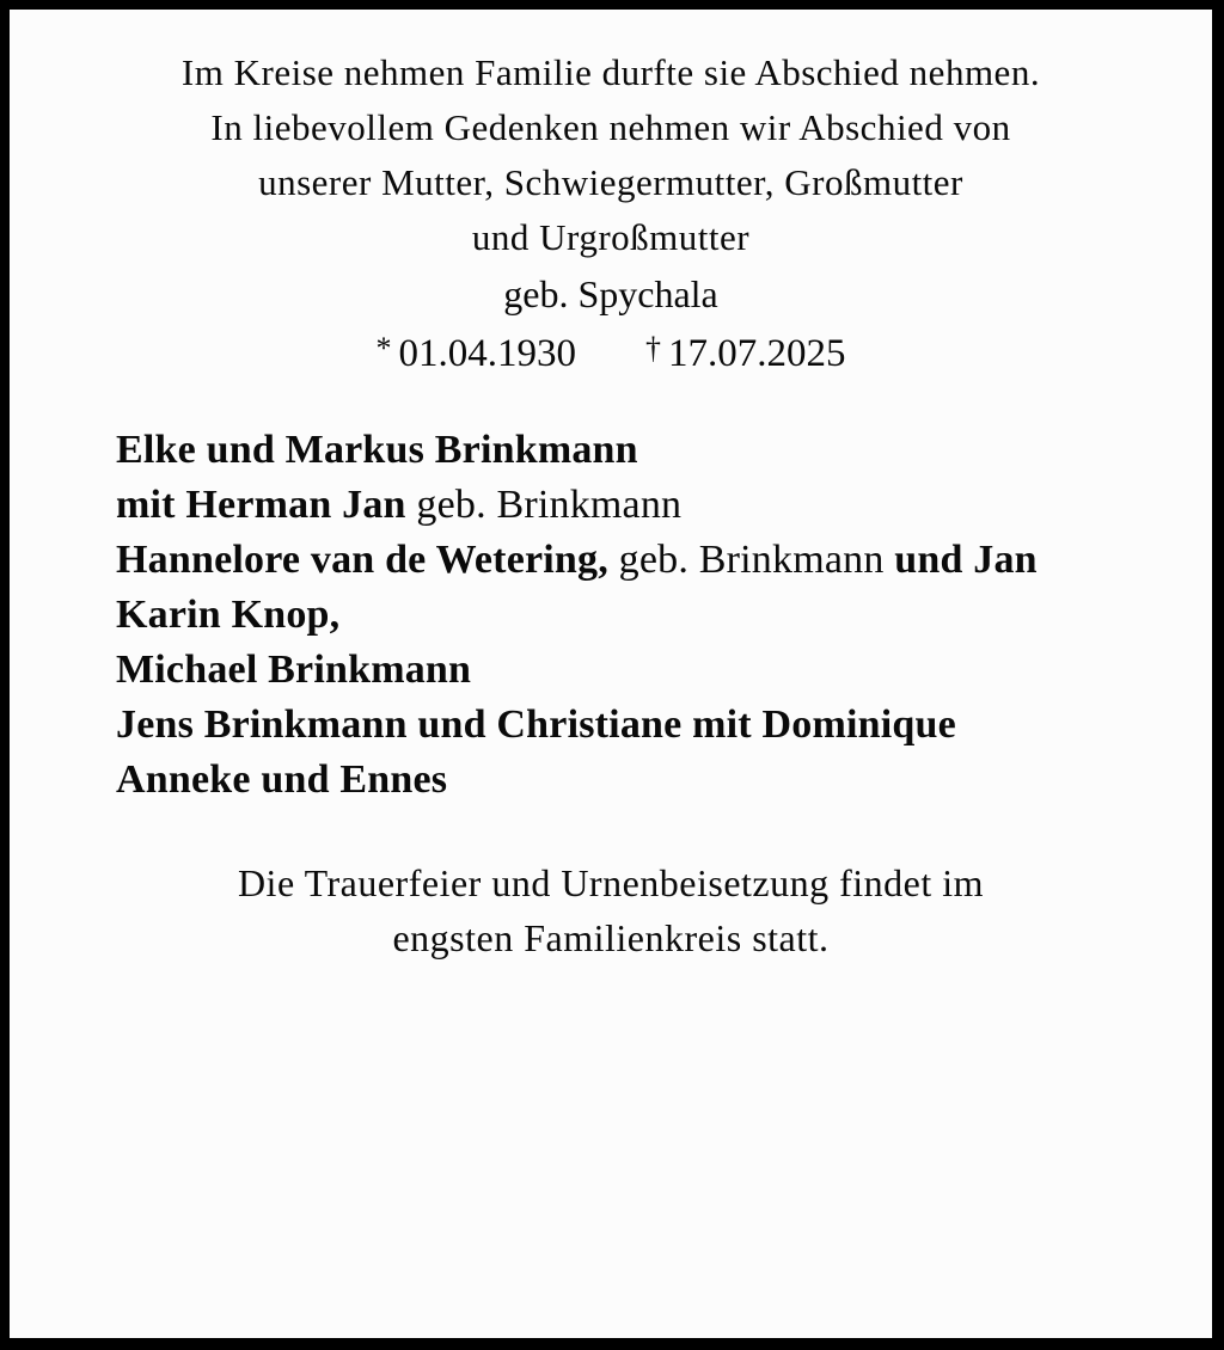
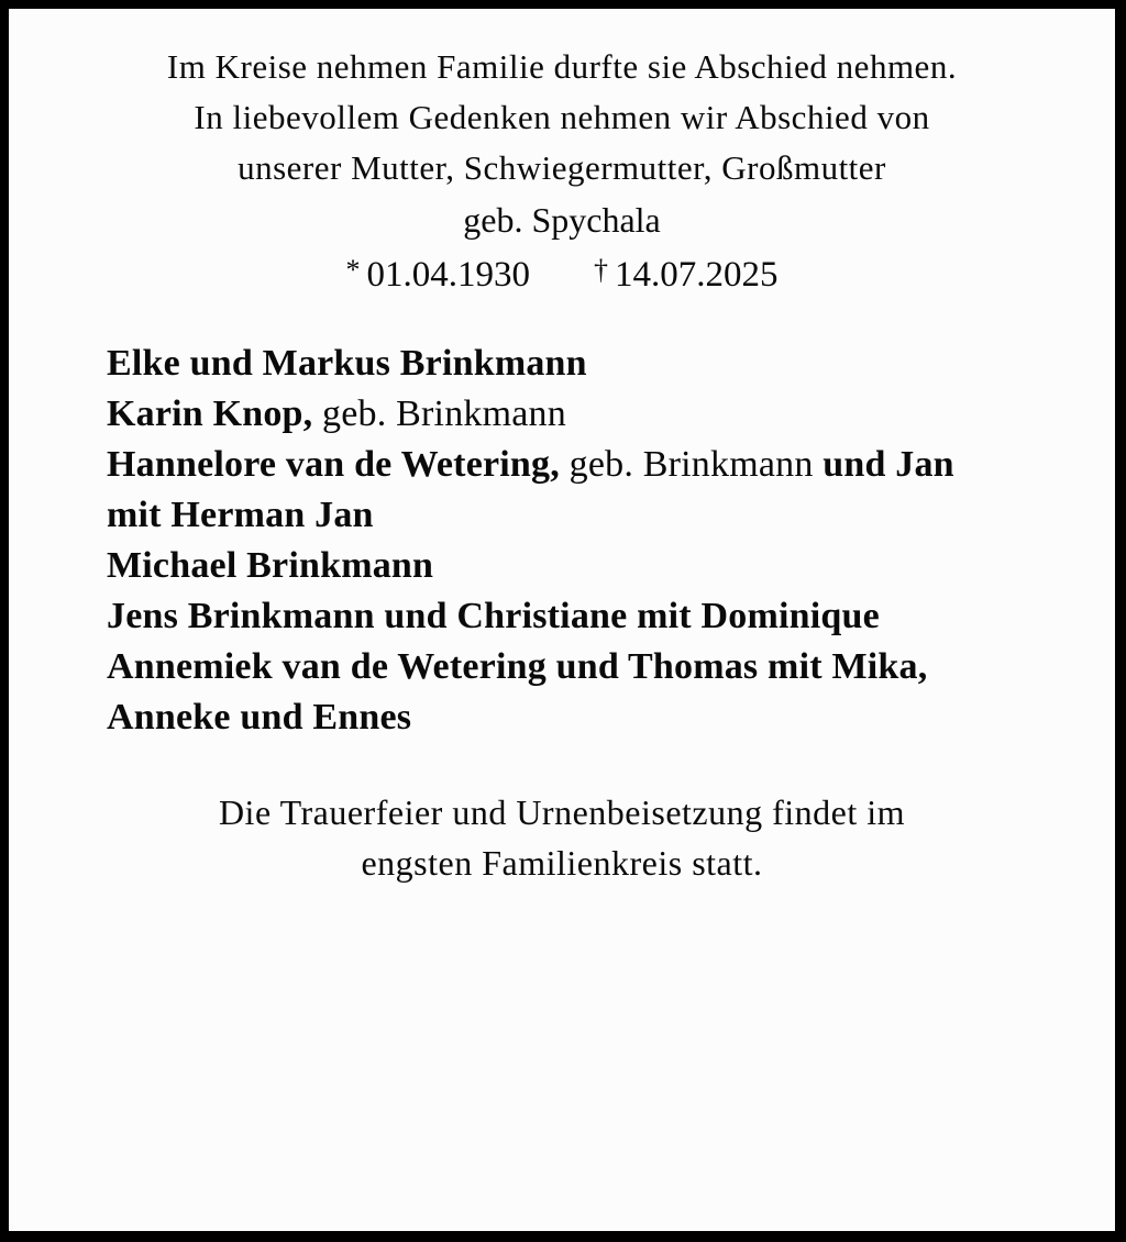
  Im Kreise nehmen Familie durfte sie Abschied nehmen.
  In liebevollem Gedenken nehmen wir Abschied von
  unserer Mutter, Schwiegermutter, Großmutter
- und Urgroßmutter
  geb. Spychala
- * 01.04.1930 † 17.07.2025
+ * 01.04.1930 † 14.07.2025
  Elke und Markus Brinkmann
- mit Herman Jan geb. Brinkmann
+ Karin Knop, geb. Brinkmann
  Hannelore van de Wetering, geb. Brinkmann und Jan
- Karin Knop,
+ mit Herman Jan
  Michael Brinkmann
  Jens Brinkmann und Christiane mit Dominique
+ Annemiek van de Wetering und Thomas mit Mika,
  Anneke und Ennes
  Die Trauerfeier und Urnenbeisetzung findet im
  engsten Familienkreis statt.
